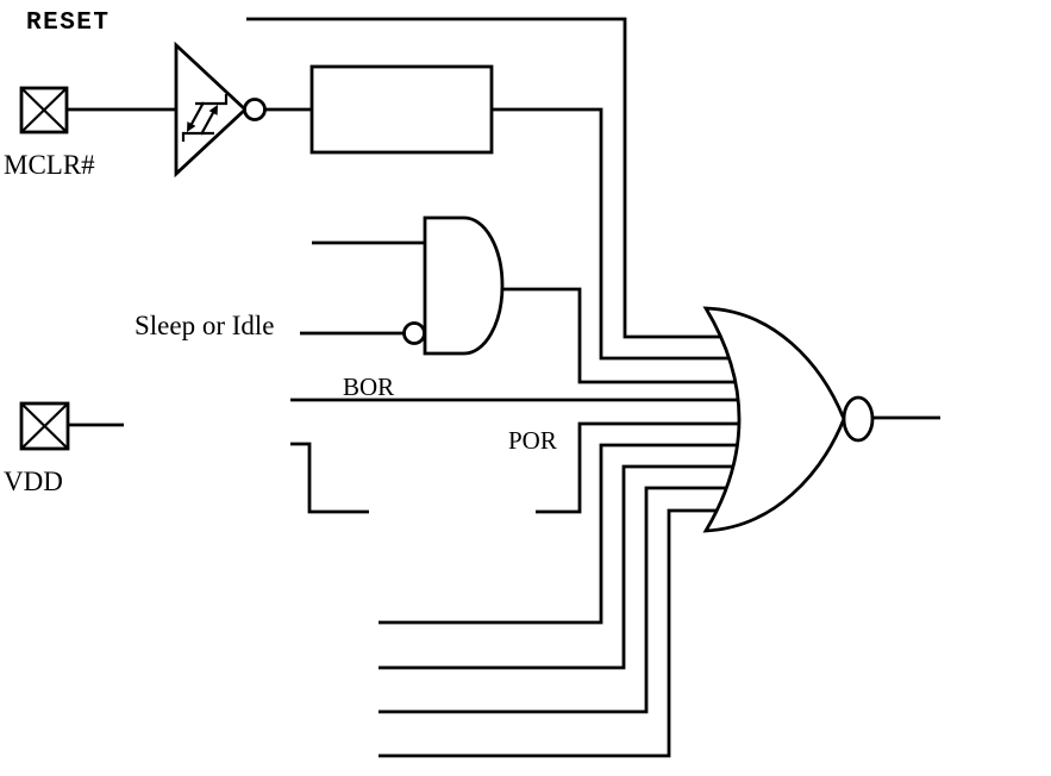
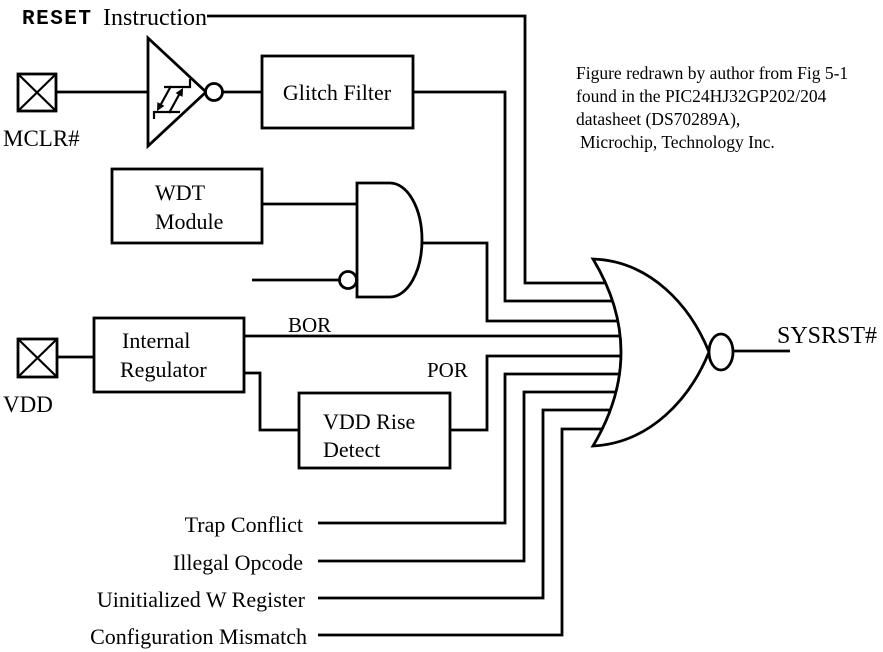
+ Glitch Filter
+ WDT
+ Module
+ Internal
+ Regulator
+ VDD Rise
+ Detect
  RESET
+ Instruction
  MCLR#
  VDD
- Sleep or Idle
  BOR
  POR
+ Trap Conflict
+ Illegal Opcode
+ Uinitialized W Register
+ Configuration Mismatch
+ SYSRST#
+ Figure redrawn by author from Fig 5-1
+ found in the PIC24HJ32GP202/204
+ datasheet (DS70289A),
+ Microchip, Technology Inc.
